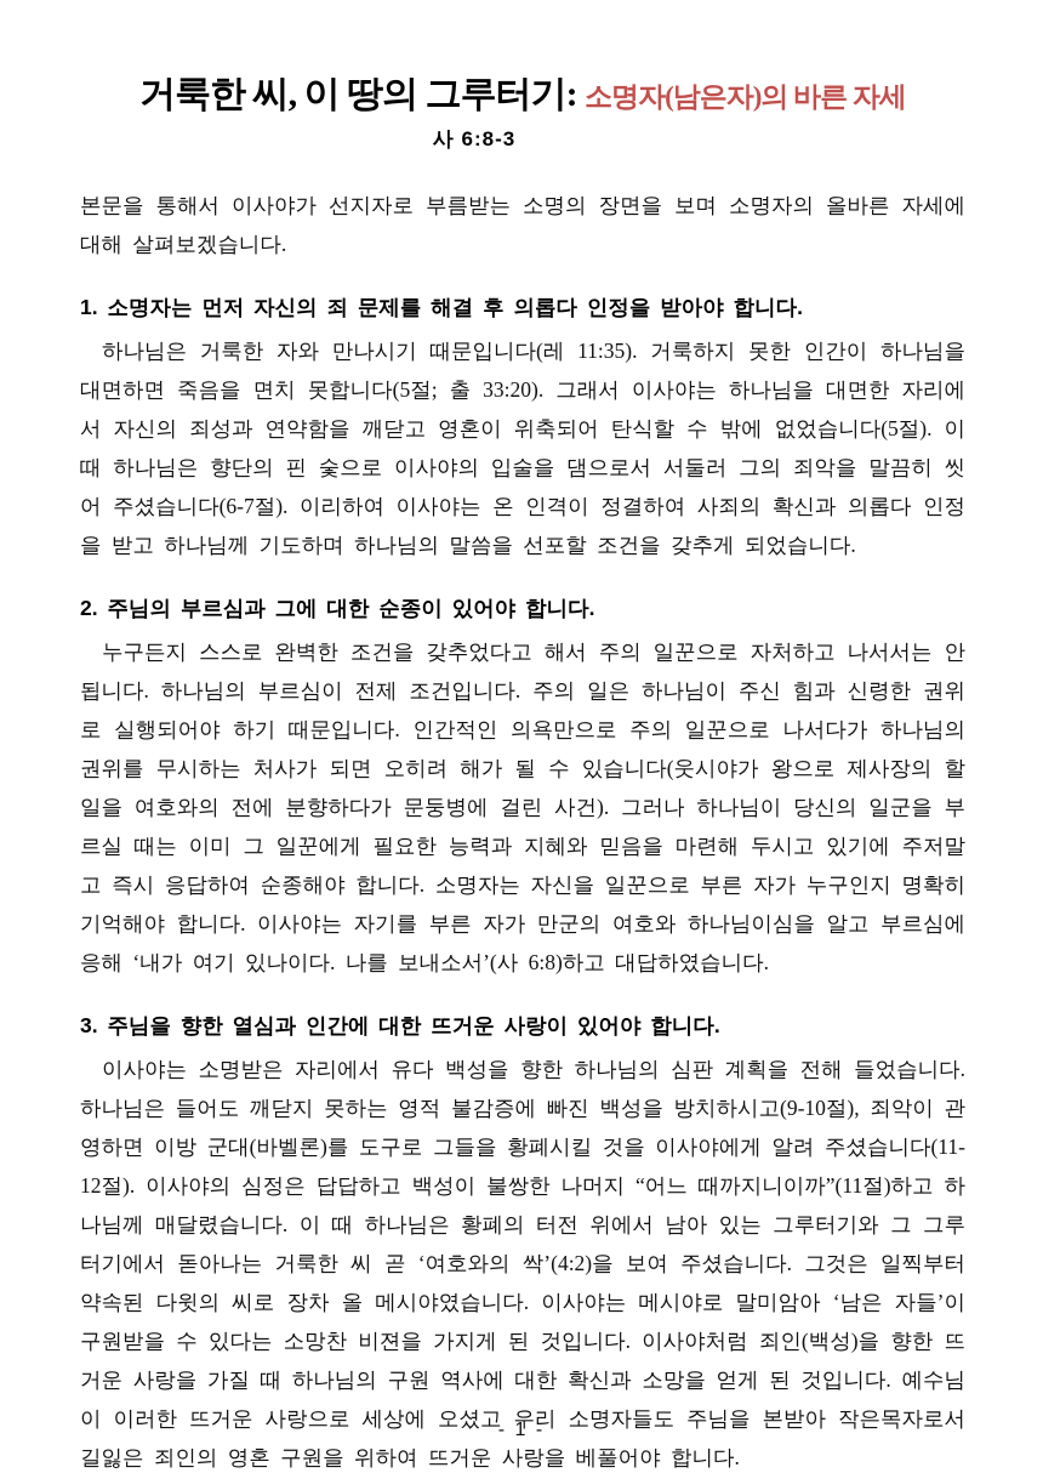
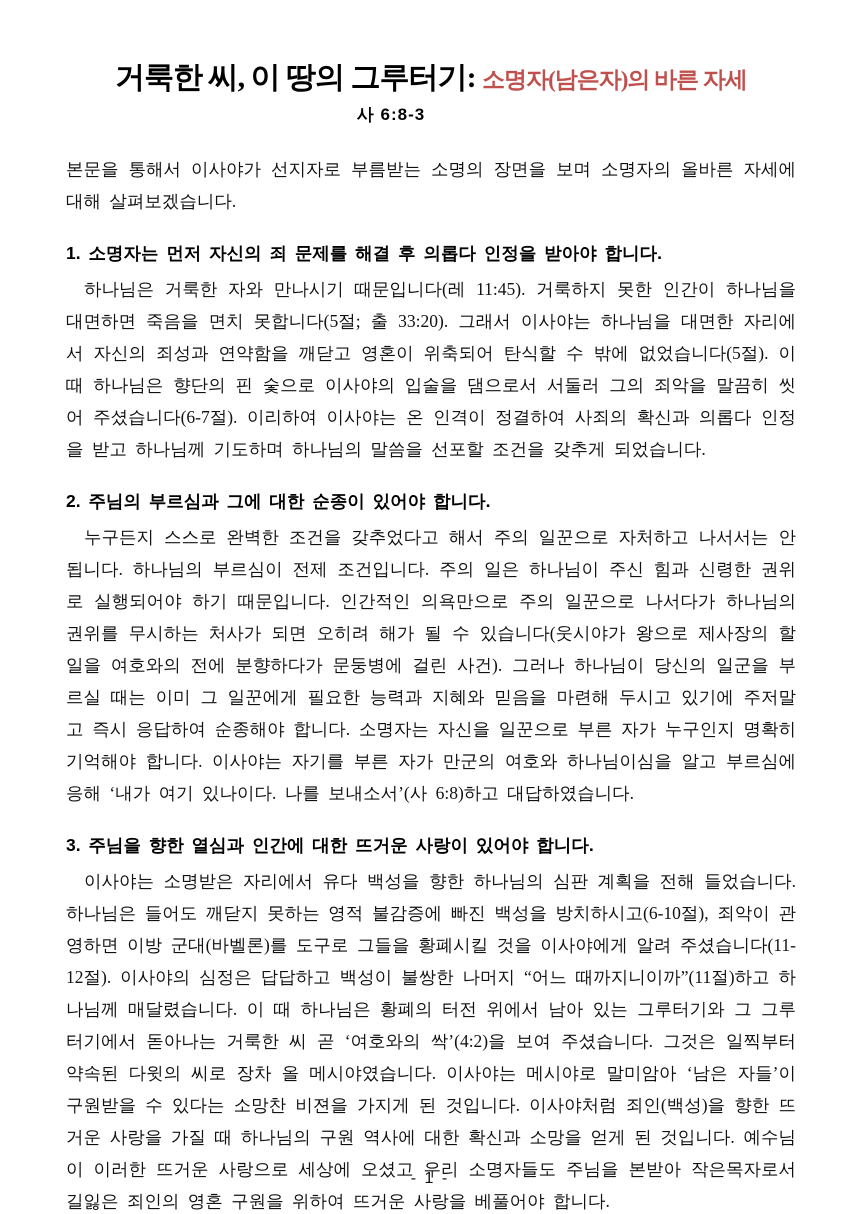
  거룩한 씨, 이 땅의 그루터기: 소명자(남은자)의 바른 자세
  사 6:8-3
  본문을 통해서 이사야가 선지자로 부름받는 소명의 장면을 보며 소명자의 올바른 자세에 대해 살펴보겠습니다.
  1. 소명자는 먼저 자신의 죄 문제를 해결 후 의롭다 인정을 받아야 합니다.
- 하나님은 거룩한 자와 만나시기 때문입니다(레 11:35). 거룩하지 못한 인간이 하나님을 대면하면 죽음을 면치 못합니다(5절; 출 33:20). 그래서 이사야는 하나님을 대면한 자리에서 자신의 죄성과 연약함을 깨닫고 영혼이 위축되어 탄식할 수 밖에 없었습니다(5절). 이 때 하나님은 향단의 핀 숯으로 이사야의 입술을 댐으로서 서둘러 그의 죄악을 말끔히 씻어 주셨습니다(6-7절). 이리하여 이사야는 온 인격이 정결하여 사죄의 확신과 의롭다 인정을 받고 하나님께 기도하며 하나님의 말씀을 선포할 조건을 갖추게 되었습니다.
+ 하나님은 거룩한 자와 만나시기 때문입니다(레 11:45). 거룩하지 못한 인간이 하나님을 대면하면 죽음을 면치 못합니다(5절; 출 33:20). 그래서 이사야는 하나님을 대면한 자리에서 자신의 죄성과 연약함을 깨닫고 영혼이 위축되어 탄식할 수 밖에 없었습니다(5절). 이 때 하나님은 향단의 핀 숯으로 이사야의 입술을 댐으로서 서둘러 그의 죄악을 말끔히 씻어 주셨습니다(6-7절). 이리하여 이사야는 온 인격이 정결하여 사죄의 확신과 의롭다 인정을 받고 하나님께 기도하며 하나님의 말씀을 선포할 조건을 갖추게 되었습니다.
  2. 주님의 부르심과 그에 대한 순종이 있어야 합니다.
  누구든지 스스로 완벽한 조건을 갖추었다고 해서 주의 일꾼으로 자처하고 나서서는 안됩니다. 하나님의 부르심이 전제 조건입니다. 주의 일은 하나님이 주신 힘과 신령한 권위로 실행되어야 하기 때문입니다. 인간적인 의욕만으로 주의 일꾼으로 나서다가 하나님의 권위를 무시하는 처사가 되면 오히려 해가 될 수 있습니다(웃시야가 왕으로 제사장의 할 일을 여호와의 전에 분향하다가 문둥병에 걸린 사건). 그러나 하나님이 당신의 일군을 부르실 때는 이미 그 일꾼에게 필요한 능력과 지혜와 믿음을 마련해 두시고 있기에 주저말고 즉시 응답하여 순종해야 합니다. 소명자는 자신을 일꾼으로 부른 자가 누구인지 명확히 기억해야 합니다. 이사야는 자기를 부른 자가 만군의 여호와 하나님이심을 알고 부르심에 응해 ‘내가 여기 있나이다. 나를 보내소서’(사 6:8)하고 대답하였습니다.
  3. 주님을 향한 열심과 인간에 대한 뜨거운 사랑이 있어야 합니다.
- 이사야는 소명받은 자리에서 유다 백성을 향한 하나님의 심판 계획을 전해 들었습니다. 하나님은 들어도 깨닫지 못하는 영적 불감증에 빠진 백성을 방치하시고(9-10절), 죄악이 관영하면 이방 군대(바벨론)를 도구로 그들을 황폐시킬 것을 이사야에게 알려 주셨습니다(11-12절). 이사야의 심정은 답답하고 백성이 불쌍한 나머지 “어느 때까지니이까”(11절)하고 하나님께 매달렸습니다. 이 때 하나님은 황폐의 터전 위에서 남아 있는 그루터기와 그 그루터기에서 돋아나는 거룩한 씨 곧 ‘여호와의 싹’(4:2)을 보여 주셨습니다. 그것은 일찍부터 약속된 다윗의 씨로 장차 올 메시야였습니다. 이사야는 메시야로 말미암아 ‘남은 자들’이 구원받을 수 있다는 소망찬 비젼을 가지게 된 것입니다. 이사야처럼 죄인(백성)을 향한 뜨거운 사랑을 가질 때 하나님의 구원 역사에 대한 확신과 소망을 얻게 된 것입니다. 예수님이 이러한 뜨거운 사랑으로 세상에 오셨고 우리 소명자들도 주님을 본받아 작은목자로서 길잃은 죄인의 영혼 구원을 위하여 뜨거운 사랑을 베풀어야 합니다.
+ 이사야는 소명받은 자리에서 유다 백성을 향한 하나님의 심판 계획을 전해 들었습니다. 하나님은 들어도 깨닫지 못하는 영적 불감증에 빠진 백성을 방치하시고(6-10절), 죄악이 관영하면 이방 군대(바벨론)를 도구로 그들을 황폐시킬 것을 이사야에게 알려 주셨습니다(11-12절). 이사야의 심정은 답답하고 백성이 불쌍한 나머지 “어느 때까지니이까”(11절)하고 하나님께 매달렸습니다. 이 때 하나님은 황폐의 터전 위에서 남아 있는 그루터기와 그 그루터기에서 돋아나는 거룩한 씨 곧 ‘여호와의 싹’(4:2)을 보여 주셨습니다. 그것은 일찍부터 약속된 다윗의 씨로 장차 올 메시야였습니다. 이사야는 메시야로 말미암아 ‘남은 자들’이 구원받을 수 있다는 소망찬 비젼을 가지게 된 것입니다. 이사야처럼 죄인(백성)을 향한 뜨거운 사랑을 가질 때 하나님의 구원 역사에 대한 확신과 소망을 얻게 된 것입니다. 예수님이 이러한 뜨거운 사랑으로 세상에 오셨고 우리 소명자들도 주님을 본받아 작은목자로서 길잃은 죄인의 영혼 구원을 위하여 뜨거운 사랑을 베풀어야 합니다.
  - 1 -
